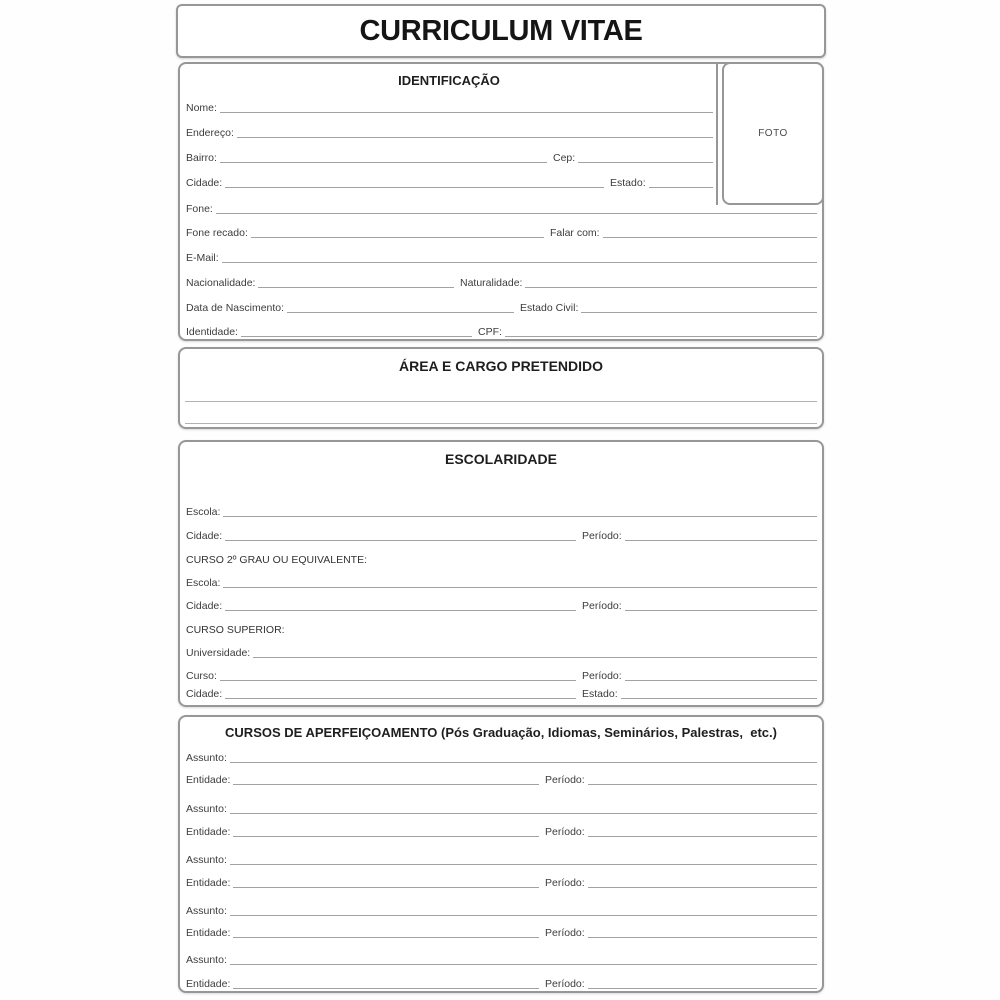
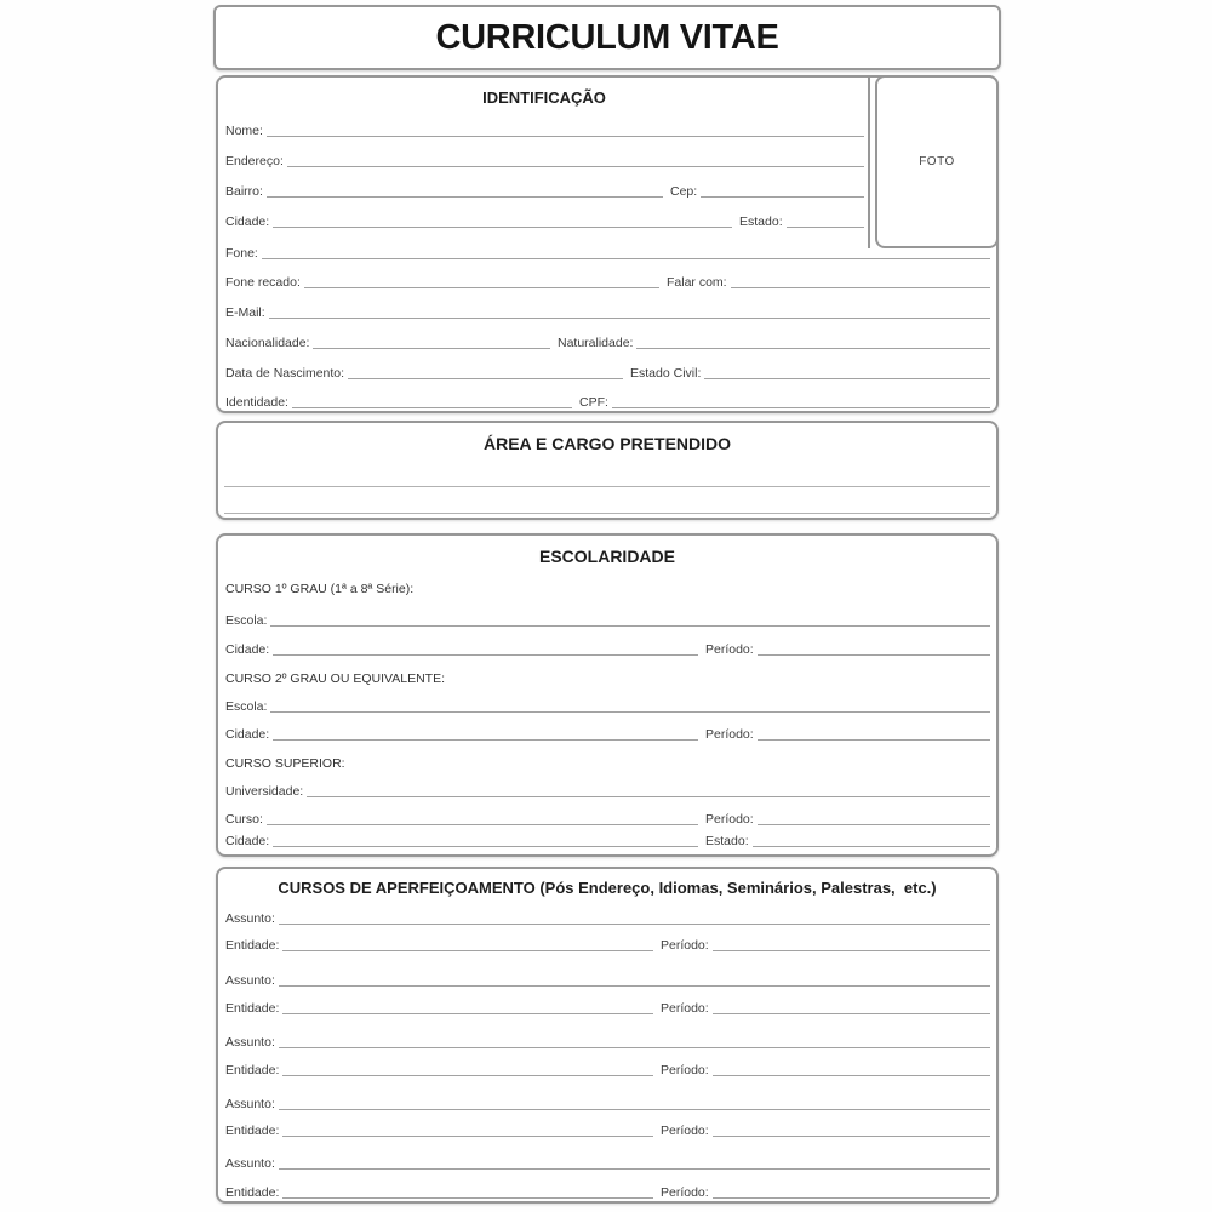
  CURRICULUM VITAE
  IDENTIFICAÇÃO
  FOTO
  Nome:
  Endereço:
  Bairro:
  Cep:
  Cidade:
  Estado:
  Fone:
  Fone recado:
  Falar com:
  E-Mail:
  Nacionalidade:
  Naturalidade:
  Data de Nascimento:
  Estado Civil:
  Identidade:
  CPF:
  ÁREA E CARGO PRETENDIDO
  ESCOLARIDADE
+ CURSO 1º GRAU (1ª a 8ª Série):
  Escola:
  Cidade:
  Período:
  CURSO 2º GRAU OU EQUIVALENTE:
  Escola:
  Cidade:
  Período:
  CURSO SUPERIOR:
  Universidade:
  Curso:
  Período:
  Cidade:
  Estado:
- CURSOS DE APERFEIÇOAMENTO (Pós Graduação, Idiomas, Seminários, Palestras, etc.)
+ CURSOS DE APERFEIÇOAMENTO (Pós Endereço, Idiomas, Seminários, Palestras, etc.)
  Assunto:
  Entidade:
  Período:
  Assunto:
  Entidade:
  Período:
  Assunto:
  Entidade:
  Período:
  Assunto:
  Entidade:
  Período:
  Assunto:
  Entidade:
  Período:
